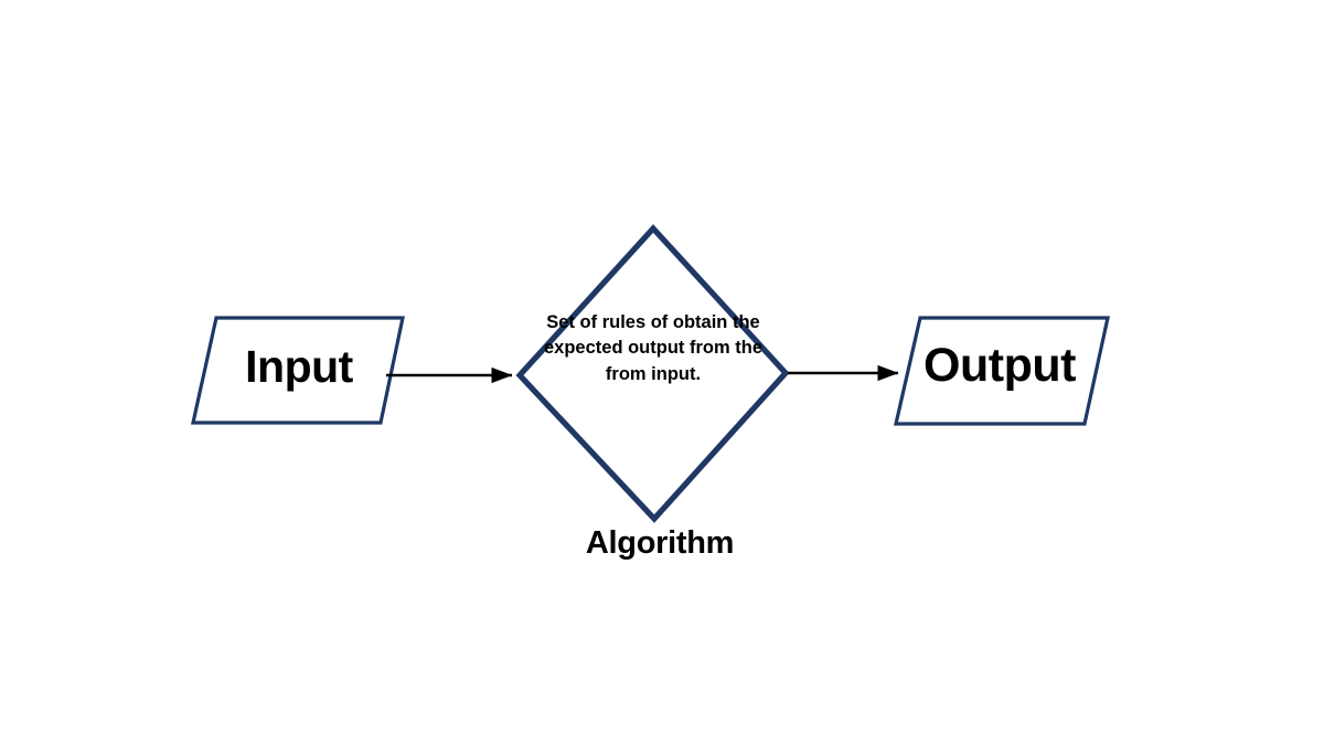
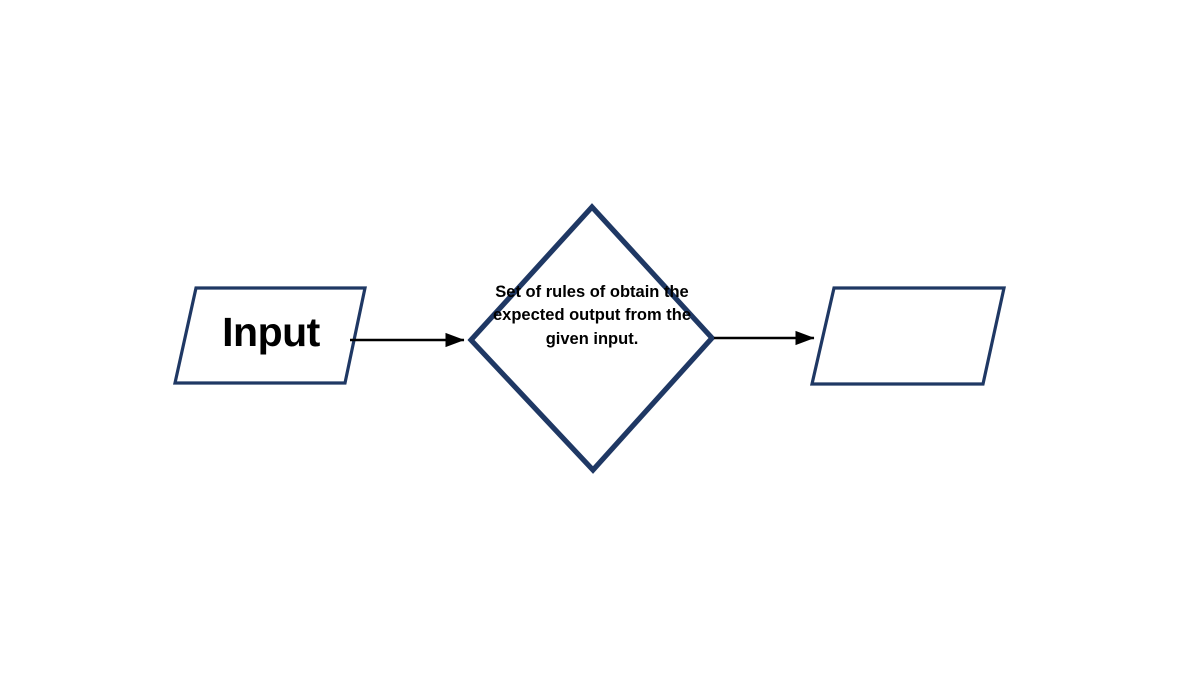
  Input
- Set of rules of obtain the expected output from the from input.
+ Set of rules of obtain the expected output from the given input.
- Algorithm
- Output
